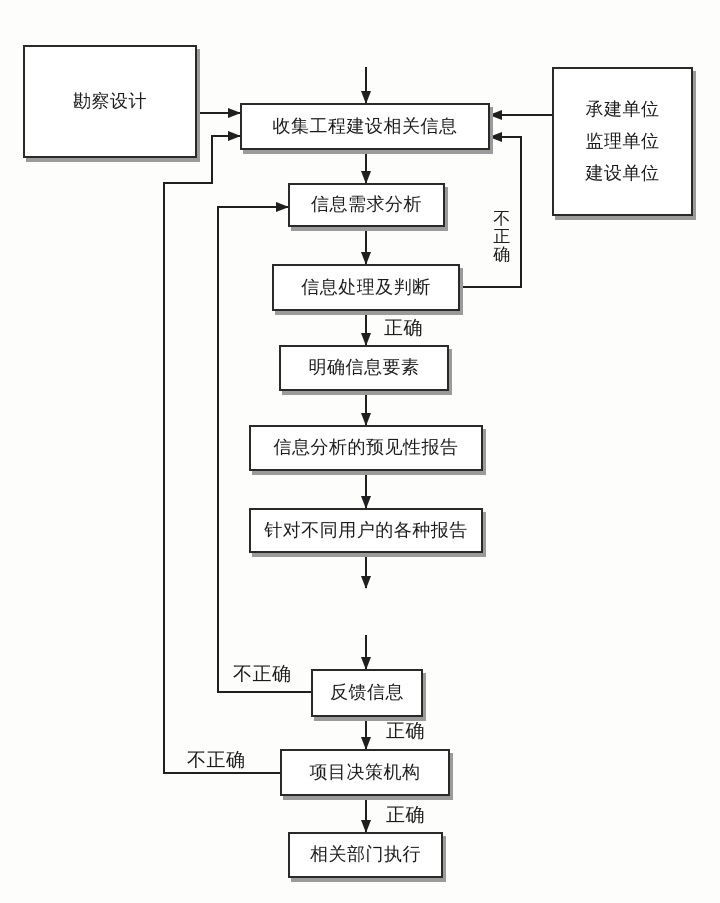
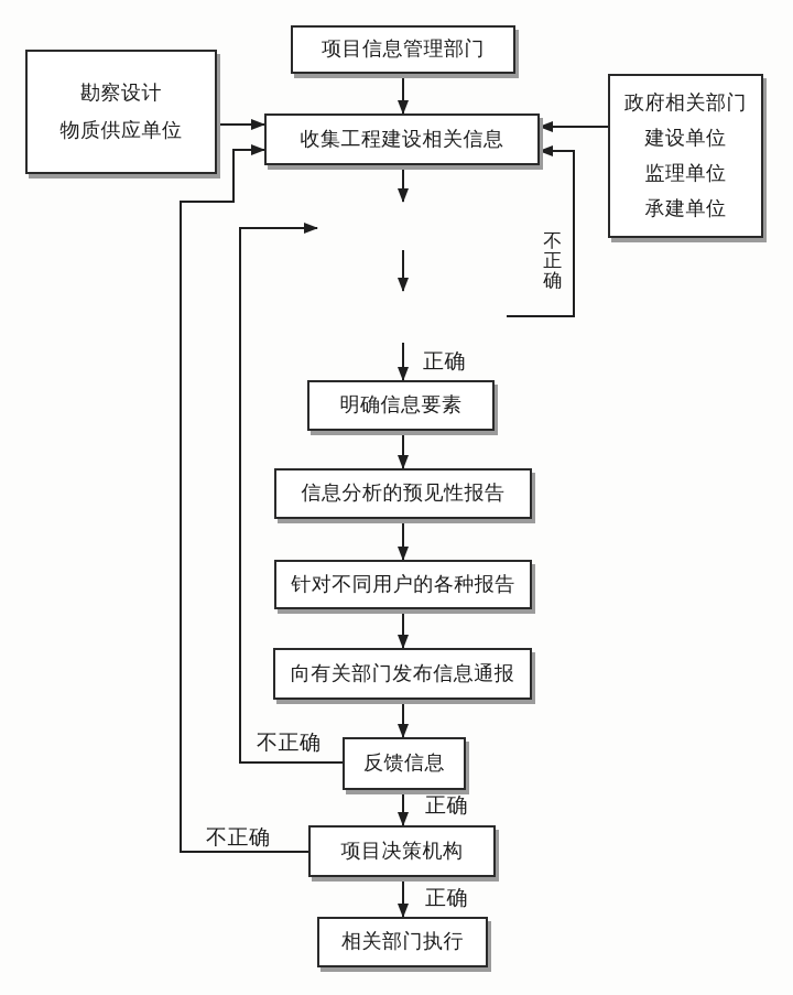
+ 项目信息管理部门
  勘察设计
+ 物质供应单位
+ 政府相关部门
- 承建单位
+ 建设单位
  监理单位
- 建设单位
+ 承建单位
  收集工程建设相关信息
- 信息需求分析
- 信息处理及判断
  明确信息要素
  信息分析的预见性报告
  针对不同用户的各种报告
+ 向有关部门发布信息通报
  反馈信息
  项目决策机构
  相关部门执行
  不正确
  正确
  不正确
  正确
  不正确
  正确
